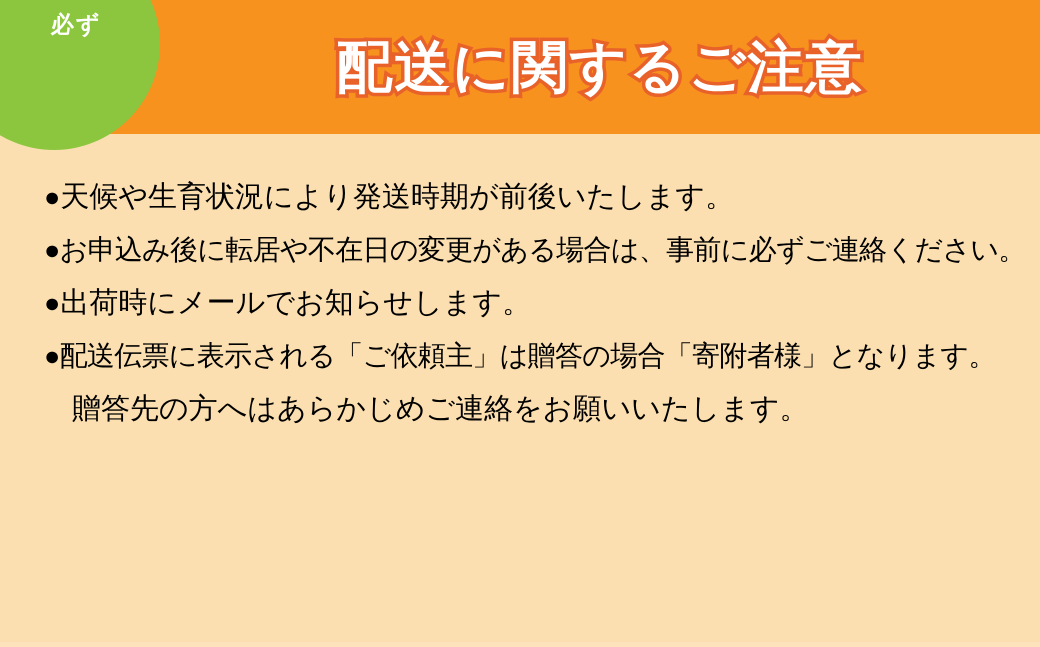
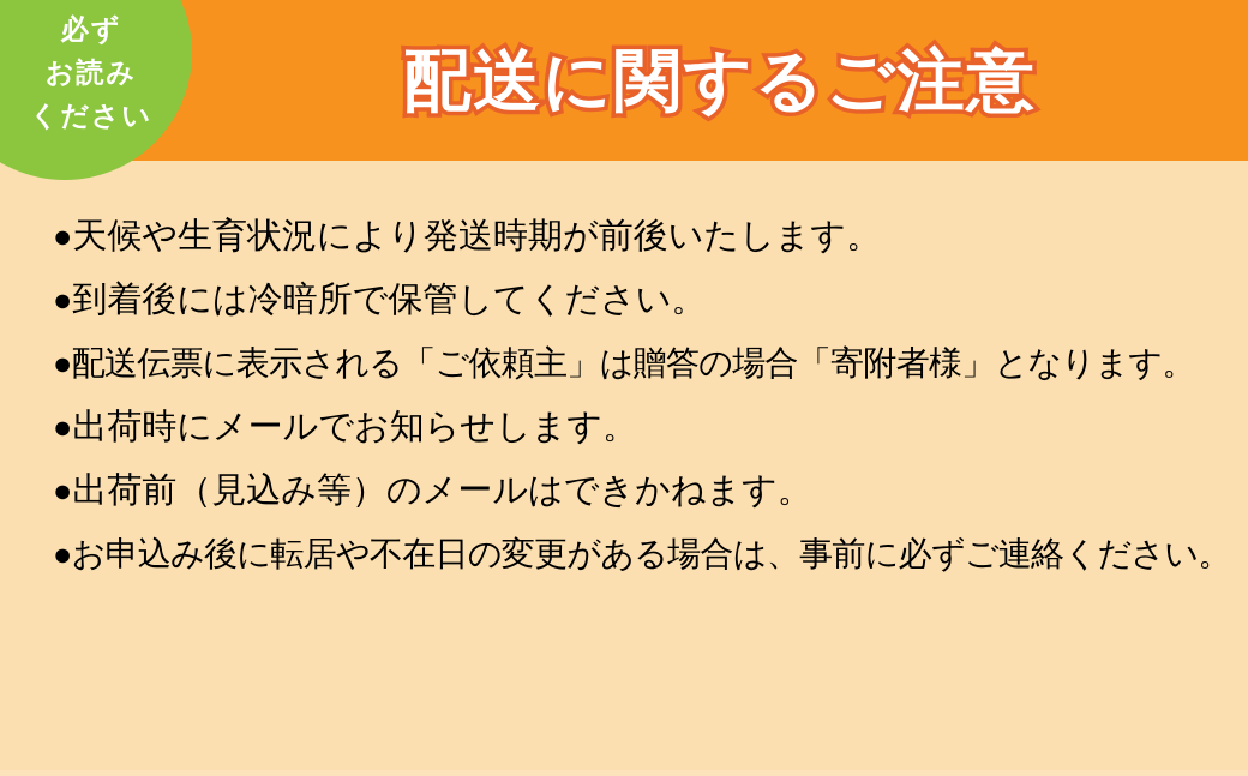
  必ず
+ お読み
+ ください
  配送に関するご注意
  ●天候や生育状況により発送時期が前後いたします。
+ ●到着後には冷暗所で保管してください。
- ●お申込み後に転居や不在日の変更がある場合は、事前に必ずご連絡ください。
+ ●配送伝票に表示される「ご依頼主」は贈答の場合「寄附者様」となります。
  ●出荷時にメールでお知らせします。
+ ●出荷前（見込み等）のメールはできかねます。
- ●配送伝票に表示される「ご依頼主」は贈答の場合「寄附者様」となります。
+ ●お申込み後に転居や不在日の変更がある場合は、事前に必ずご連絡ください。
- 贈答先の方へはあらかじめご連絡をお願いいたします。
